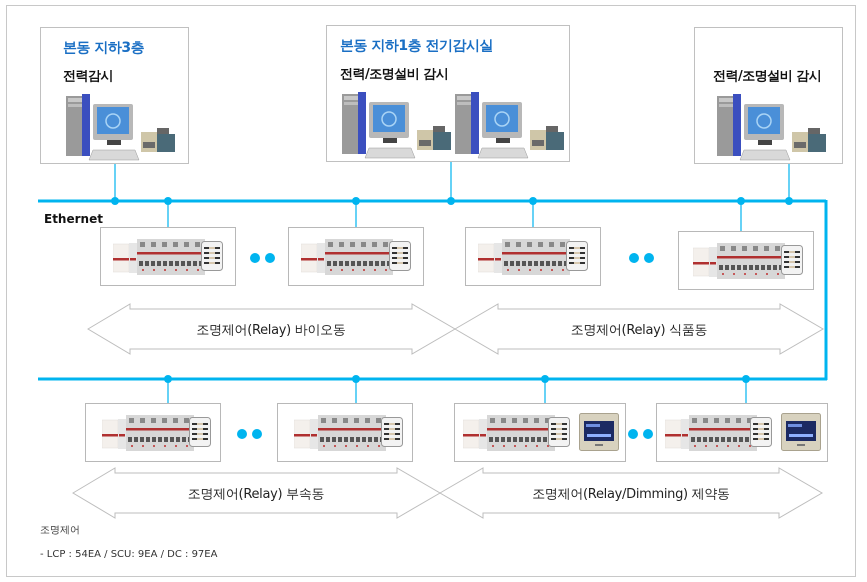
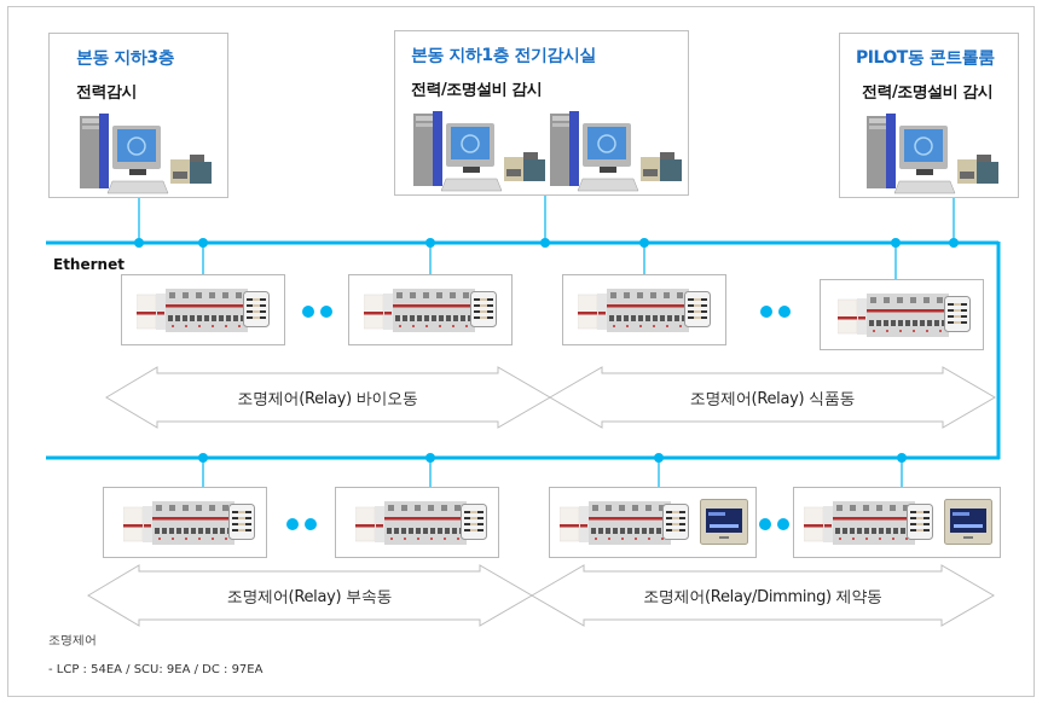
  본동 지하3층
  전력감시
  본동 지하1층 전기감시실
  전력/조명설비 감시
+ PILOT동 콘트롤룸
  전력/조명설비 감시
  Ethernet
  조명제어(Relay) 바이오동
  조명제어(Relay) 식품동
  조명제어(Relay) 부속동
  조명제어(Relay/Dimming) 제약동
  조명제어
  - LCP : 54EA / SCU: 9EA / DC : 97EA
